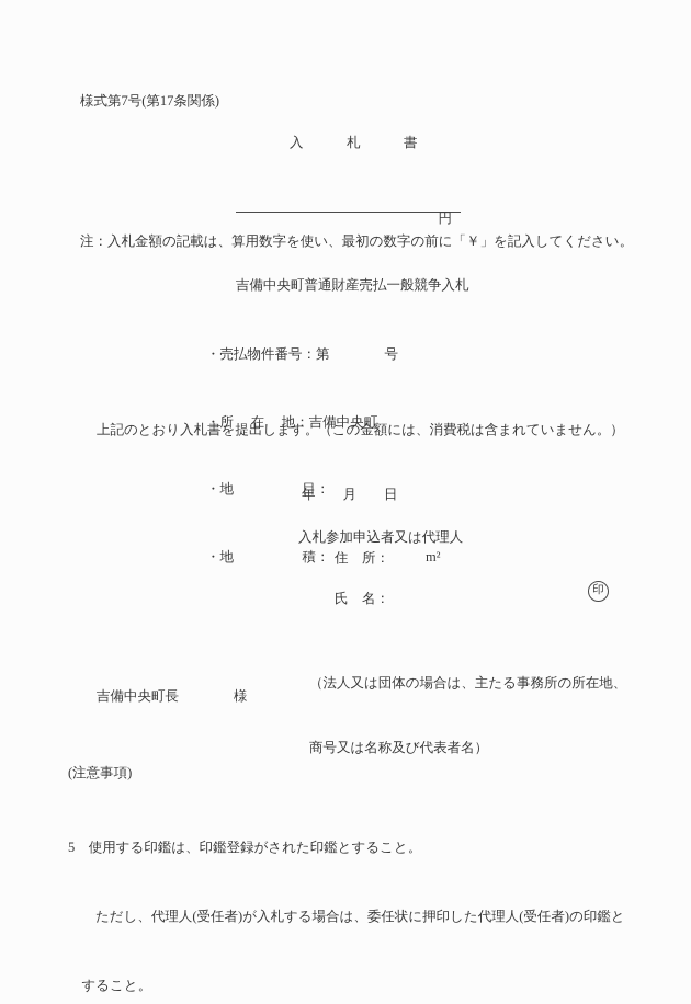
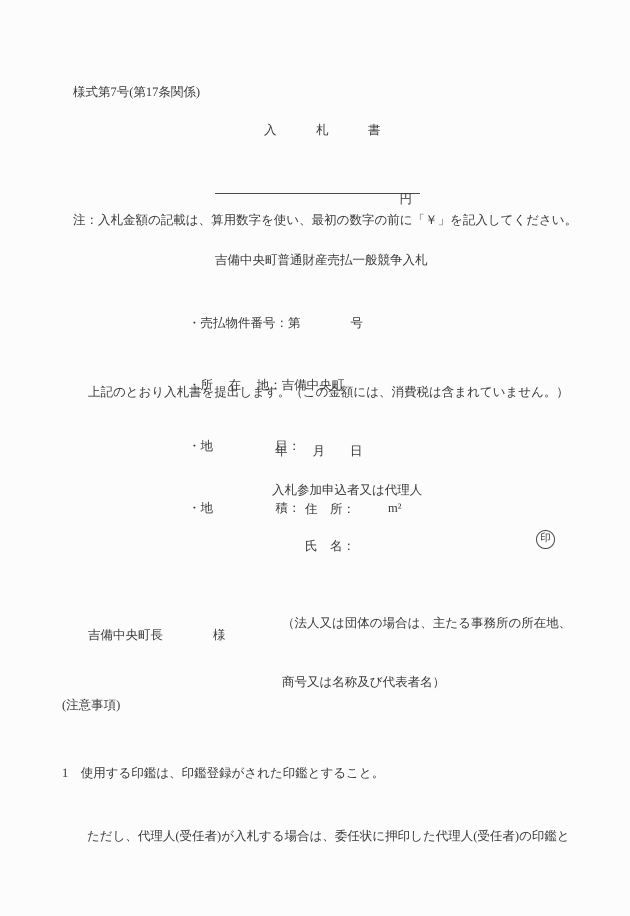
  様式第7号(第17条関係)
  入 札 書
  円
  注：入札金額の記載は、算用数字を使い、最初の数字の前に「￥」を記入してください。
  吉備中央町普通財産売払一般競争入札
  ・売払物件番号：第 号
  ・所 在 地：吉備中央町
  ・地 目：
  ・地 積： m²
  上記のとおり入札書を提出します。（この金額には、消費税は含まれていません。）
  年 月 日
  入札参加申込者又は代理人
  住 所：
  氏 名：
  印
  （法人又は団体の場合は、主たる事務所の所在地、
  商号又は名称及び代表者名）
  吉備中央町長 様
  (注意事項)
- 5 使用する印鑑は、印鑑登録がされた印鑑とすること。
+ 1 使用する印鑑は、印鑑登録がされた印鑑とすること。
  ただし、代理人(受任者)が入札する場合は、委任状に押印した代理人(受任者)の印鑑と
- すること。
